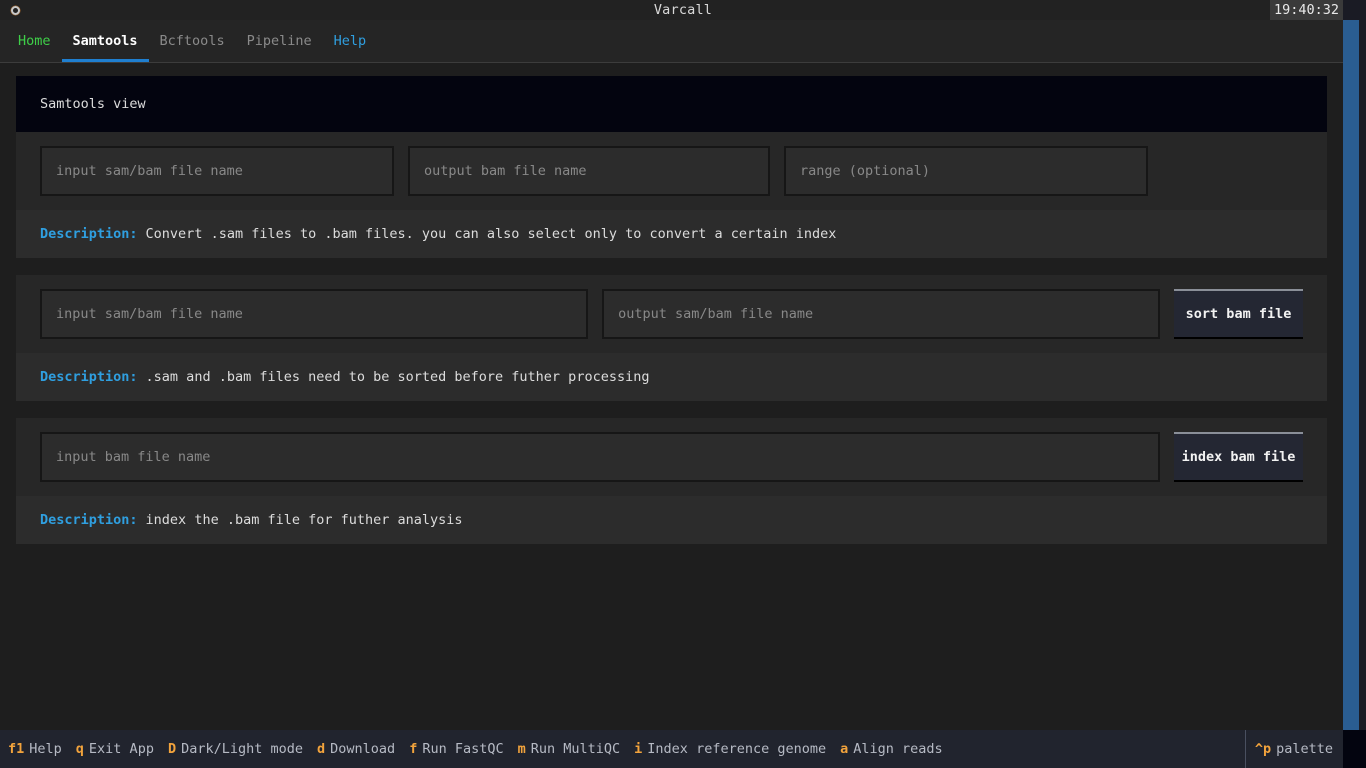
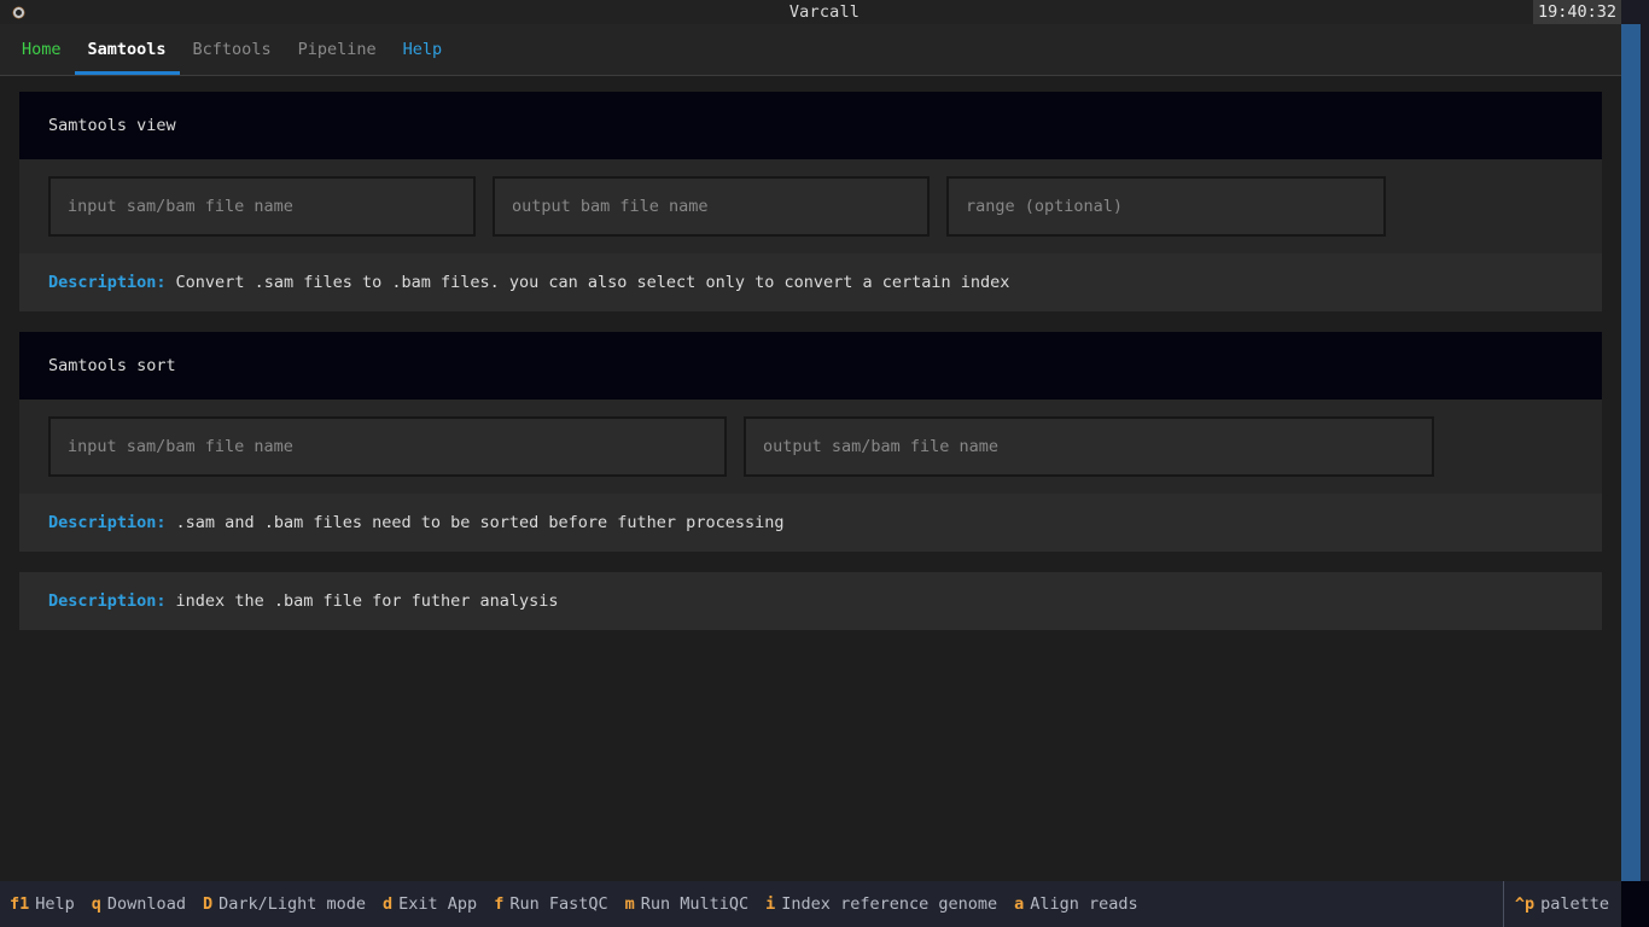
  Varcall
  19:40:32
  Home
  Samtools
  Bcftools
  Pipeline
  Help
  Samtools view
  input sam/bam file name
  output bam file name
  range (optional)
  Description:
  Convert .sam files to .bam files. you can also select only to convert a certain index
+ Samtools sort
  input sam/bam file name
  output sam/bam file name
- sort bam file
  Description:
  .sam and .bam files need to be sorted before futher processing
- input bam file name
- index bam file
  Description:
  index the .bam file for futher analysis
  f1
  Help
  q
- Exit App
+ Download
  D
  Dark/Light mode
  d
- Download
+ Exit App
  f
  Run FastQC
  m
  Run MultiQC
  i
  Index reference genome
  a
  Align reads
  ^p
  palette
